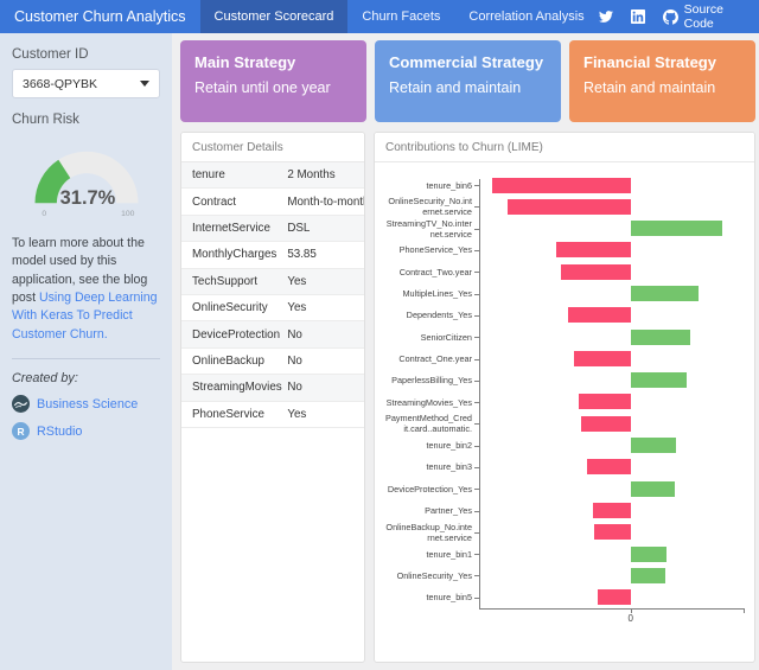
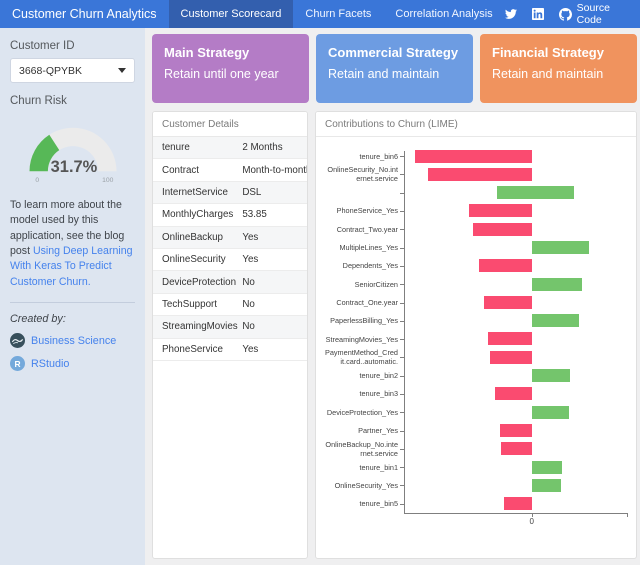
  Customer Churn Analytics
  Customer Scorecard
  Churn Facets
  Correlation Analysis
  Source Code
  Customer ID
  3668-QPYBK
  Churn Risk
  31.7%
  To learn more about the model used by this application, see the blog post Using Deep Learning With Keras To Predict Customer Churn.
  Created by:
  Business Science
  R
  RStudio
  Main Strategy
  Retain until one year
  Commercial Strategy
  Retain and maintain
  Financial Strategy
  Retain and maintain
  Customer Details
  tenure
  2 Months
  Contract
  Month-to-mont
  InternetService
  DSL
  MonthlyCharges
  53.85
- TechSupport
+ OnlineBackup
  Yes
  OnlineSecurity
  Yes
  DeviceProtection
  No
- OnlineBackup
+ TechSupport
  No
  StreamingMovies
  No
  PhoneService
  Yes
  Contributions to Churn (LIME)
  tenure_bin6
  OnlineSecurity_No.internet.service
- StreamingTV_No.internet.service
  PhoneService_Yes
  Contract_Two.year
  MultipleLines_Yes
  Dependents_Yes
  SeniorCitizen
  Contract_One.year
  PaperlessBilling_Yes
  StreamingMovies_Yes
  PaymentMethod_Credit.card..automatic.
  tenure_bin2
  tenure_bin3
  DeviceProtection_Yes
  Partner_Yes
  OnlineBackup_No.internet.service
  tenure_bin1
  OnlineSecurity_Yes
  tenure_bin5
  0
